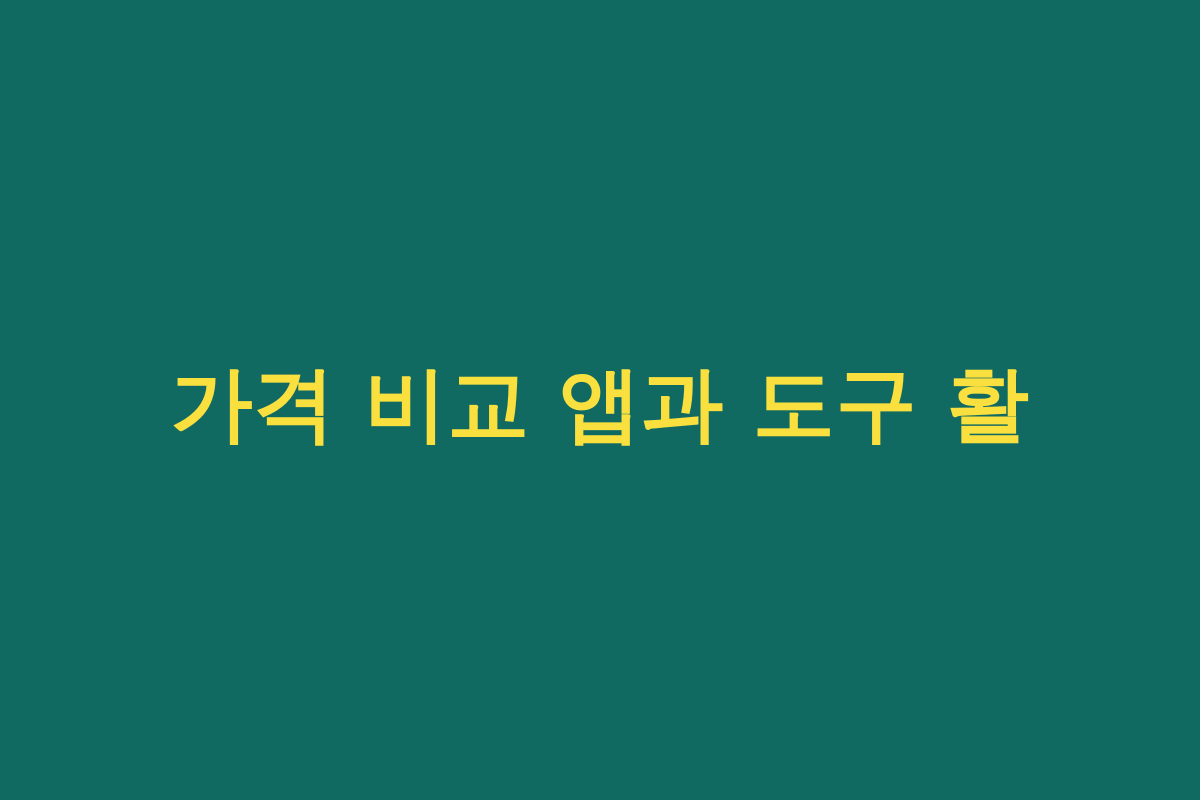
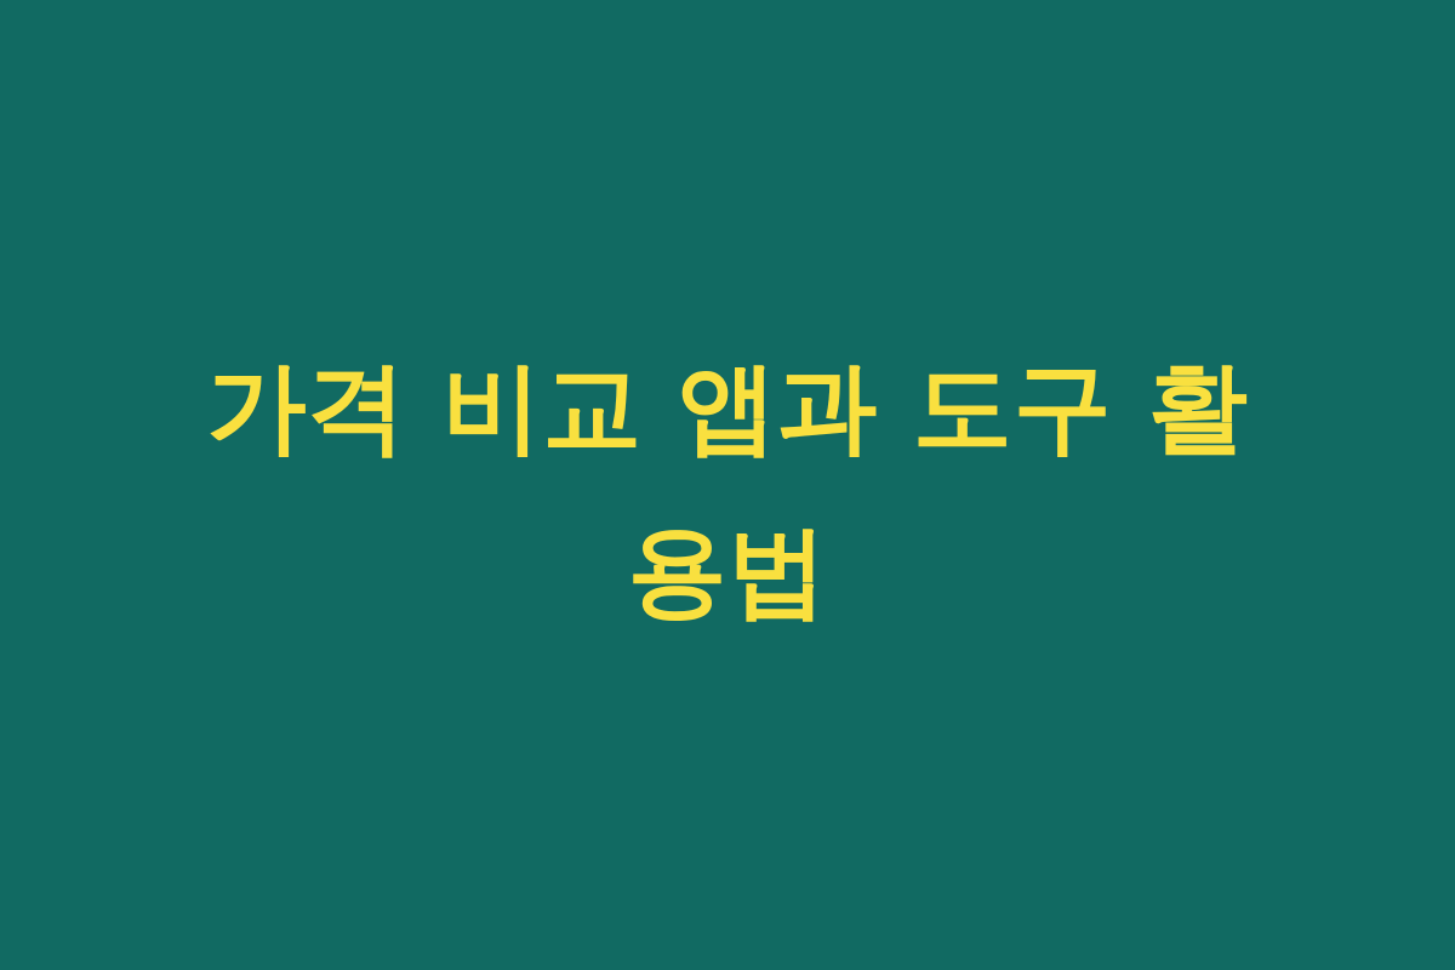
  가격 비교 앱과 도구 활
+ 용법
